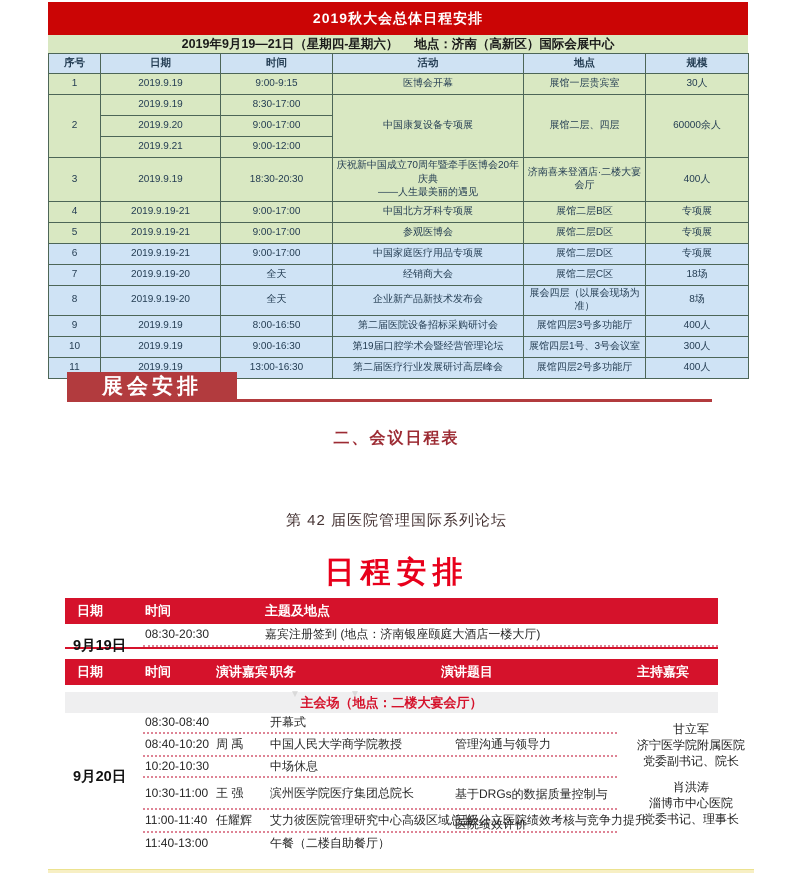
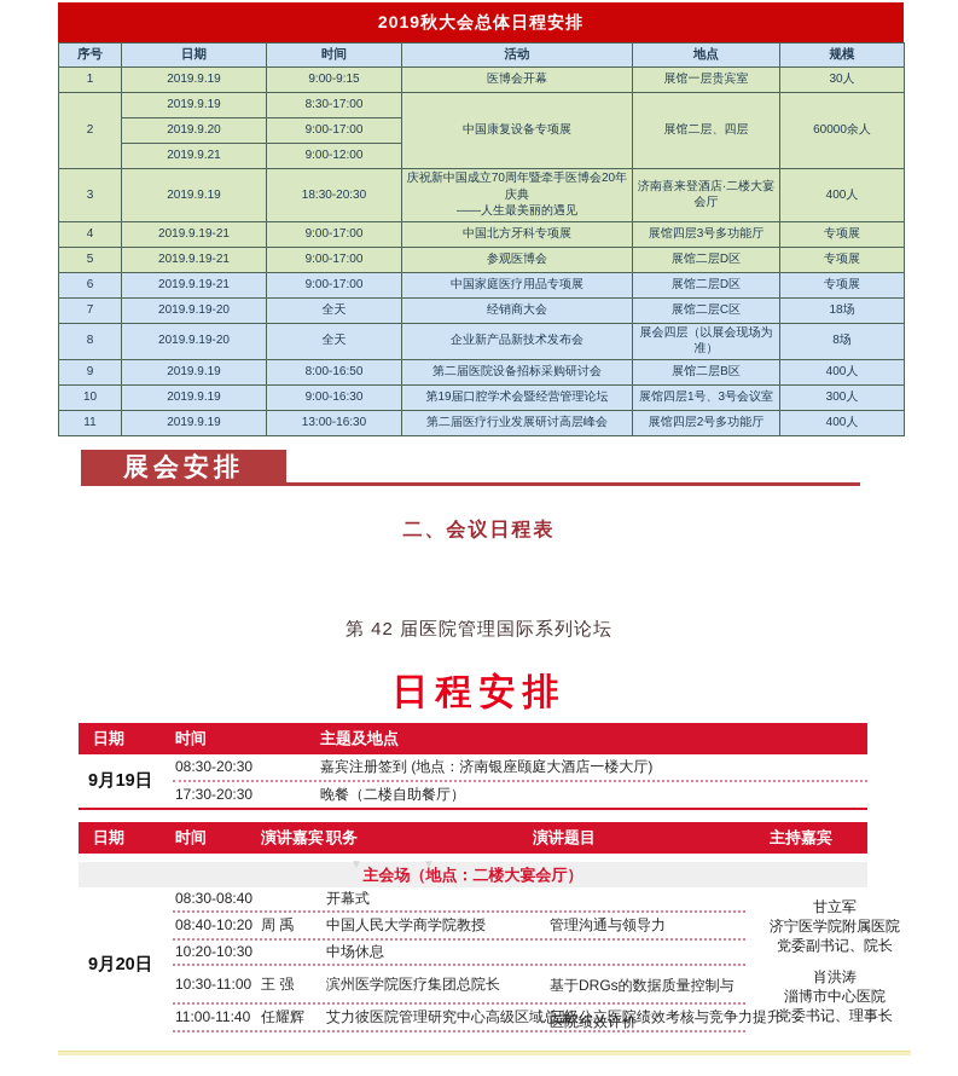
  2019秋大会总体日程安排
- 2019年9月19—21日（星期四-星期六） 地点：济南（高新区）国际会展中心
  序号	日期	时间	活动	地点	规模
  1	2019.9.19	9:00-9:15	医博会开幕	展馆一层贵宾室	30人
  2	2019.9.19	8:30-17:00	中国康复设备专项展	展馆二层、四层	60000余人
  2019.9.20	9:00-17:00
  2019.9.21	9:00-12:00
  3	2019.9.19	18:30-20:30	庆祝新中国成立70周年暨牵手医博会20年庆典 ——人生最美丽的遇见	济南喜来登酒店·二楼大宴会厅	400人
- 4	2019.9.19-21	9:00-17:00	中国北方牙科专项展	展馆二层B区	专项展
+ 4	2019.9.19-21	9:00-17:00	中国北方牙科专项展	展馆四层3号多功能厅	专项展
  5	2019.9.19-21	9:00-17:00	参观医博会	展馆二层D区	专项展
  6	2019.9.19-21	9:00-17:00	中国家庭医疗用品专项展	展馆二层D区	专项展
  7	2019.9.19-20	全天	经销商大会	展馆二层C区	18场
  8	2019.9.19-20	全天	企业新产品新技术发布会	展会四层（以展会现场为准）	8场
- 9	2019.9.19	8:00-16:50	第二届医院设备招标采购研讨会	展馆四层3号多功能厅	400人
+ 9	2019.9.19	8:00-16:50	第二届医院设备招标采购研讨会	展馆二层B区	400人
  10	2019.9.19	9:00-16:30	第19届口腔学术会暨经营管理论坛	展馆四层1号、3号会议室	300人
  11	2019.9.19	13:00-16:30	第二届医疗行业发展研讨高层峰会	展馆四层2号多功能厅	400人
  展会安排
  二、会议日程表
  第 42 届医院管理国际系列论坛
  日程安排
  日期
  时间
  主题及地点
  9月19日
  08:30-20:30
  嘉宾注册签到 (地点：济南银座颐庭大酒店一楼大厅)
+ 17:30-20:30
+ 晚餐（二楼自助餐厅）
  日期
  时间
  演讲嘉宾
  职务
  演讲题目
  主持嘉宾
  ▼
  ▼
  主会场（地点：二楼大宴会厅）
  9月20日
  08:30-08:40
  开幕式
  08:40-10:20
  周 禹
  中国人民大学商学院教授
  管理沟通与领导力
  10:20-10:30
  中场休息
  10:30-11:00
  王 强
  滨州医学院医疗集团总院长
  基于DRGs的数据质量控制与
  医院绩效评价
  11:00-11:40
  任耀辉
  艾力彼医院管理研究中心高级区域总监
  三级公立医院绩效考核与竞争力提升
- 11:40-13:00
- 午餐（二楼自助餐厅）
  甘立军
  济宁医学院附属医院
  党委副书记、院长
  肖洪涛
  淄博市中心医院
  党委书记、理事长
